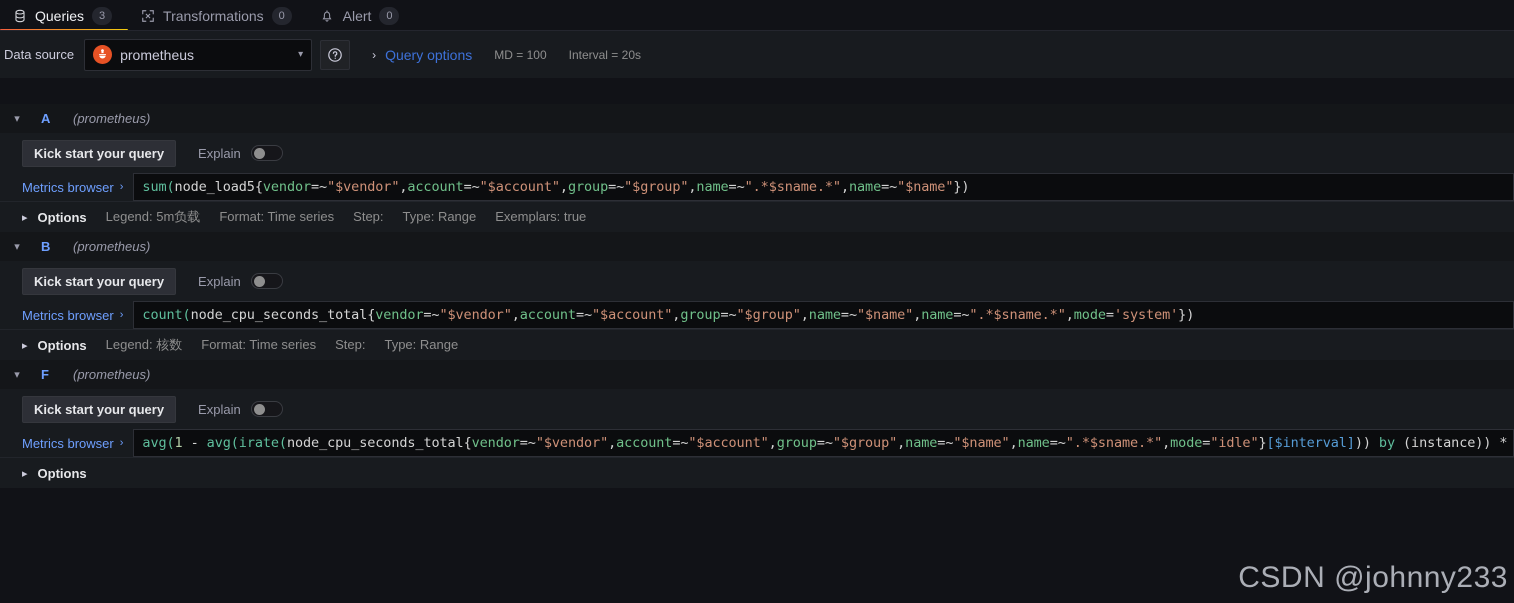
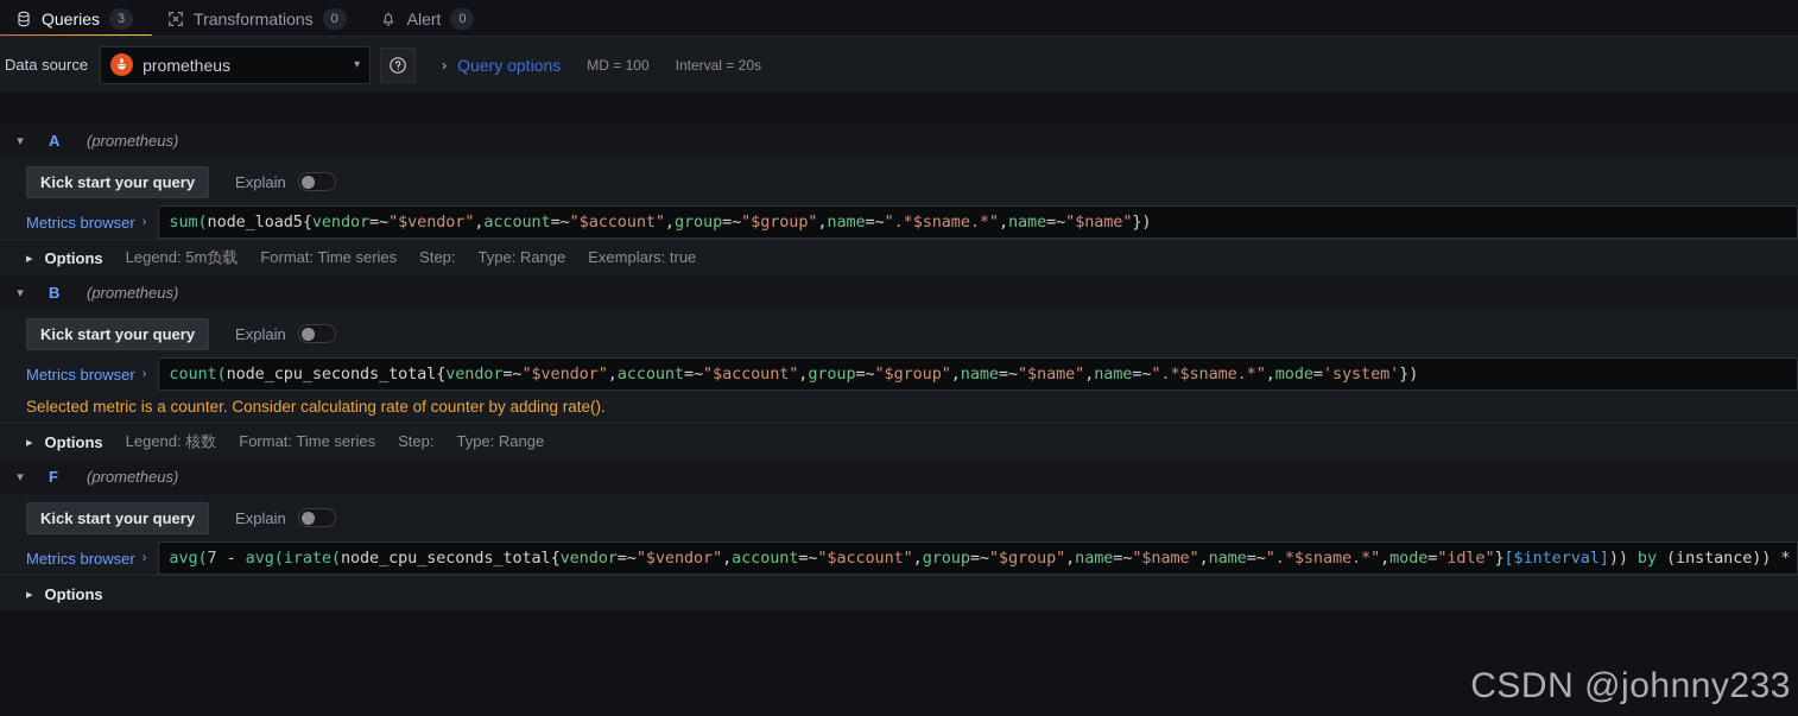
  Queries
  3
  Transformations
  0
  Alert
  0
  Data source
  prometheus
  ▾
  ›
  Query options
  MD = 100
  Interval = 20s
  ▾
  A
  (prometheus)
  Kick start your query
  Explain
  Metrics browser
  ›
  sum(node_load5{vendor=~"$vendor",account=~"$account",group=~"$group",name=~".*$sname.*",name=~"$name"})
  ▸
  Options
  Legend: 5m负载 Format: Time series Step: Type: Range Exemplars: true
  ▾
  B
  (prometheus)
  Kick start your query
  Explain
  Metrics browser
  ›
  count(node_cpu_seconds_total{vendor=~"$vendor",account=~"$account",group=~"$group",name=~"$name",name=~".*$sname.*",mode='system'})
+ Selected metric is a counter. Consider calculating rate of counter by adding rate().
  ▸
  Options
  Legend: 核数 Format: Time series Step: Type: Range
  ▾
  F
  (prometheus)
  Kick start your query
  Explain
  Metrics browser
  ›
- avg(1 - avg(irate(node_cpu_seconds_total{vendor=~"$vendor",account=~"$account",group=~"$group",name=~"$name",name=~".*$sname.*",mode="idle"}[$interval])) by (instance)) *
+ avg(7 - avg(irate(node_cpu_seconds_total{vendor=~"$vendor",account=~"$account",group=~"$group",name=~"$name",name=~".*$sname.*",mode="idle"}[$interval])) by (instance)) *
  ▸
  Options
  CSDN @johnny233
